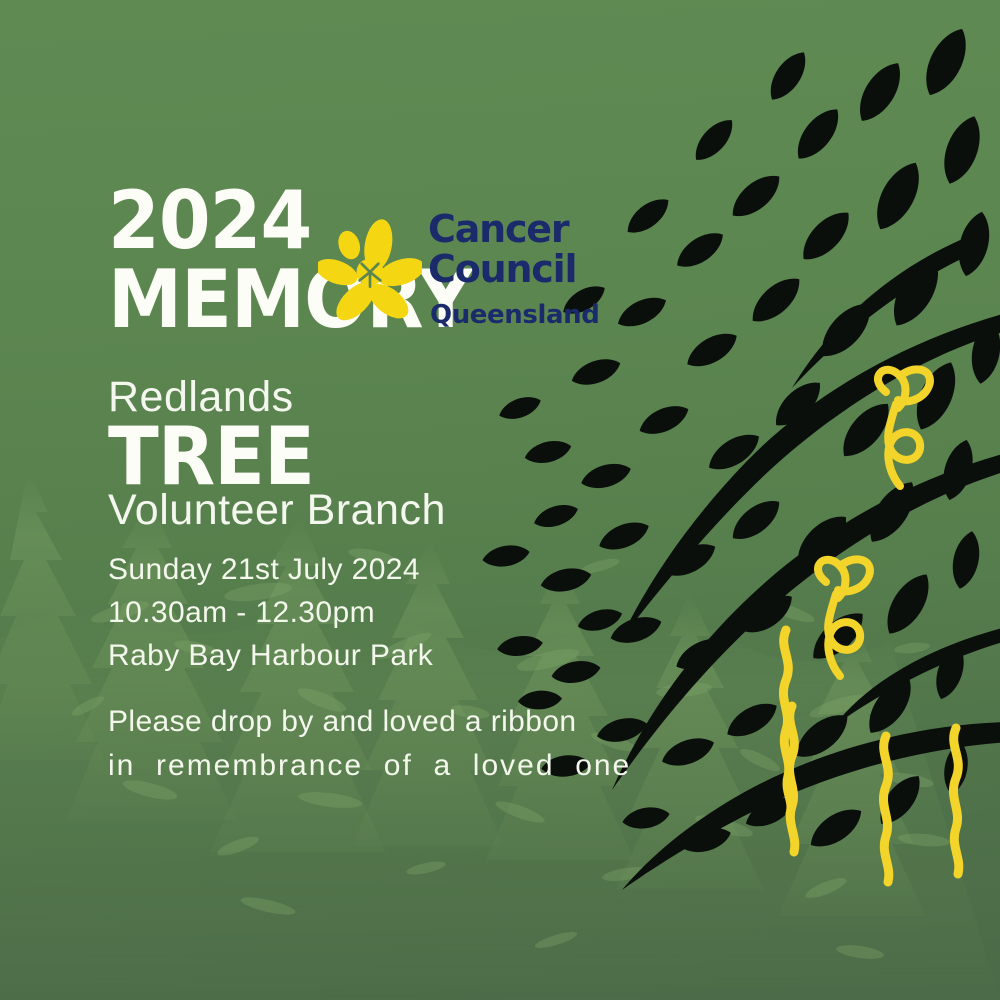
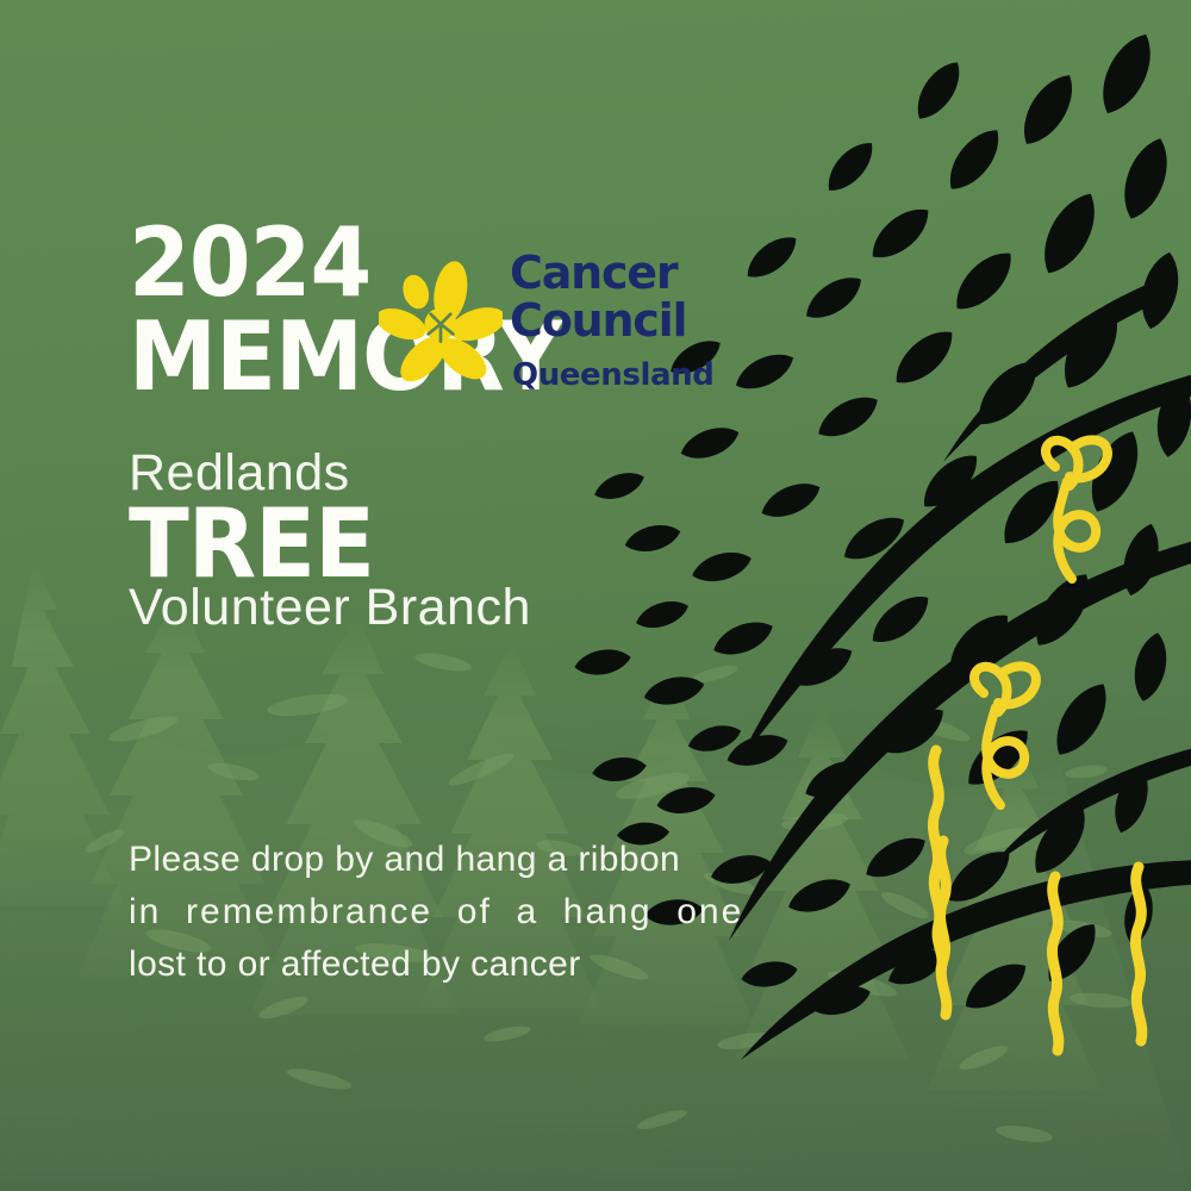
  2024 MEMOY
  TREE
  Cancer
  Council
  Queensland
  Redlands
  Volunteer Branch
- Sunday 21st July 2024
- 10.30am - 12.30pm
- Raby Bay Harbour Park
- Please drop by and loved a ribbon
+ Please drop by and hang a ribbon
- in remembrance of a loved one
+ in remembrance of a hang one
+ lost to or affected by cancer
